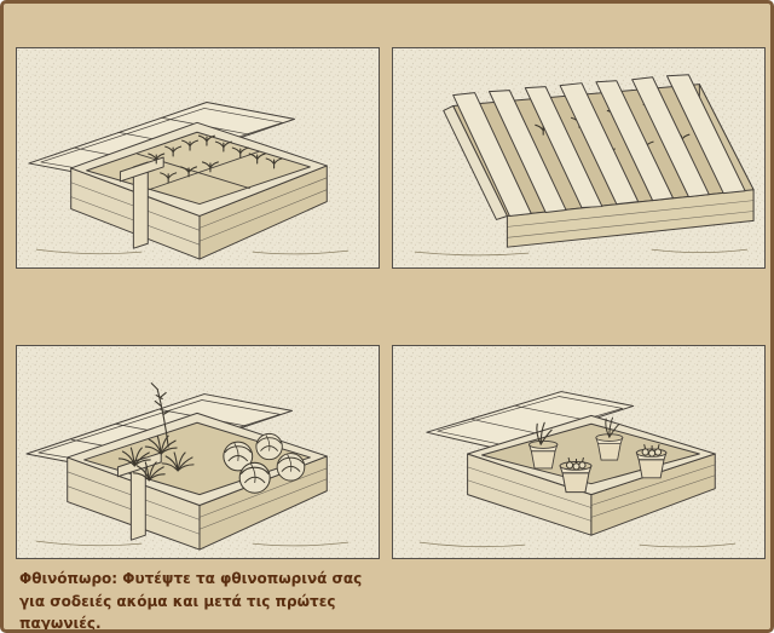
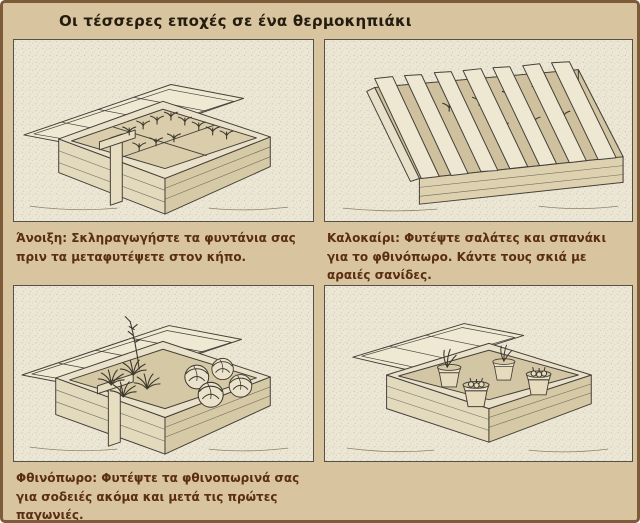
+ Οι τέσσερες εποχές σε ένα θερμοκηπιάκι
+ Άνοιξη: Σκληραγωγήστε τα φυντάνια σας πριν τα μεταφυτέψετε στον κήπο.
+ Καλοκαίρι: Φυτέψτε σαλάτες και σπανάκι για το φθινόπωρο. Κάντε τους σκιά με αραιές σανίδες.
  Φθινόπωρο: Φυτέψτε τα φθινοπωρινά σας για σοδειές ακόμα και μετά τις πρώτες παγωνιές.
